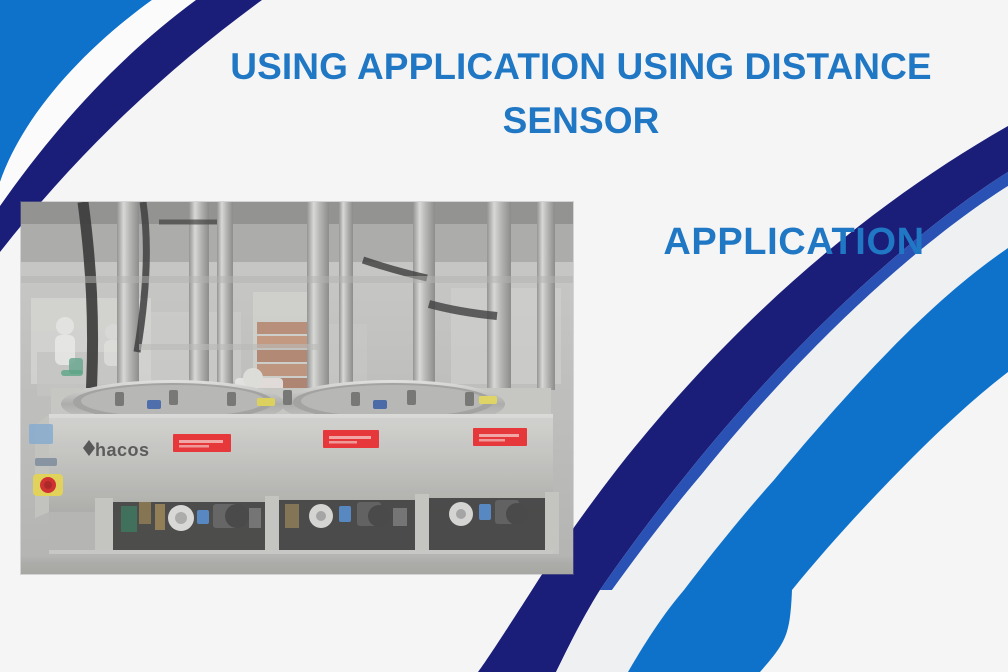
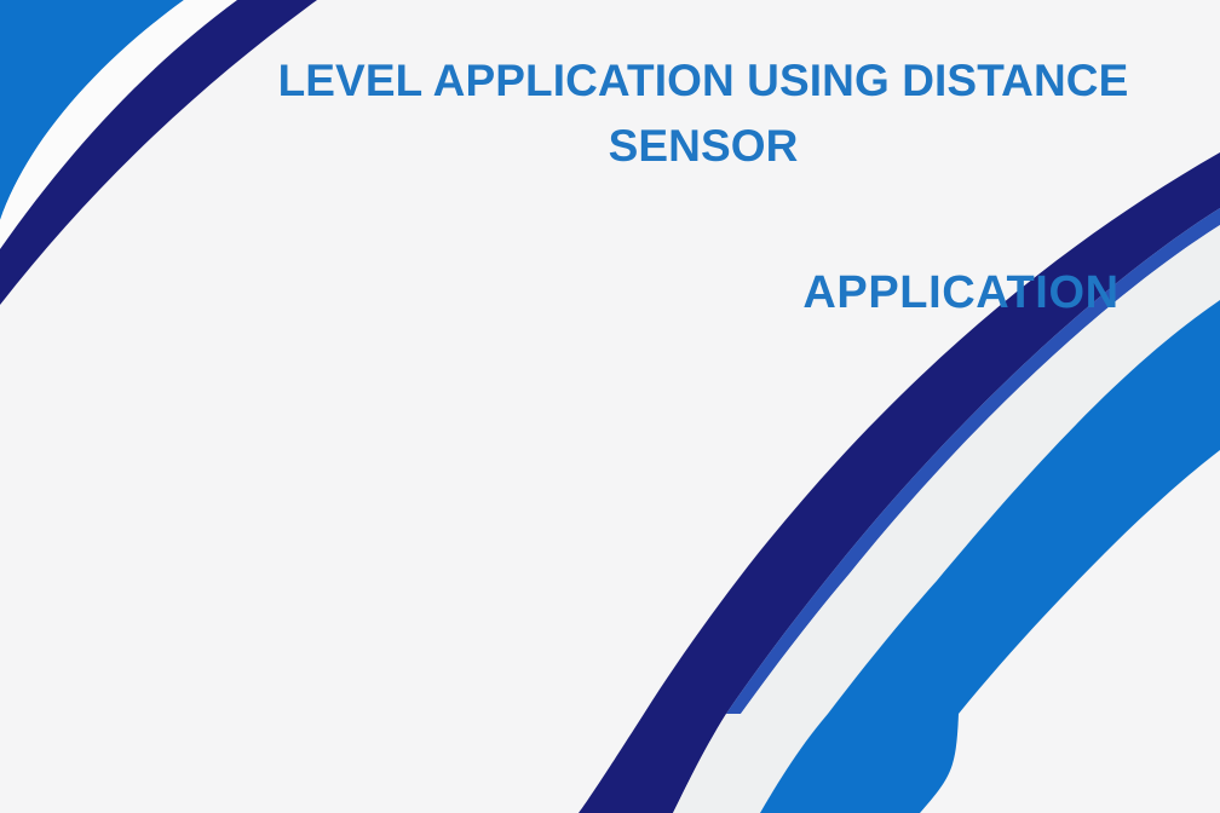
- USING APPLICATION USING DISTANCE SENSOR
+ LEVEL APPLICATION USING DISTANCE SENSOR
- hacos
  APPLICATION
